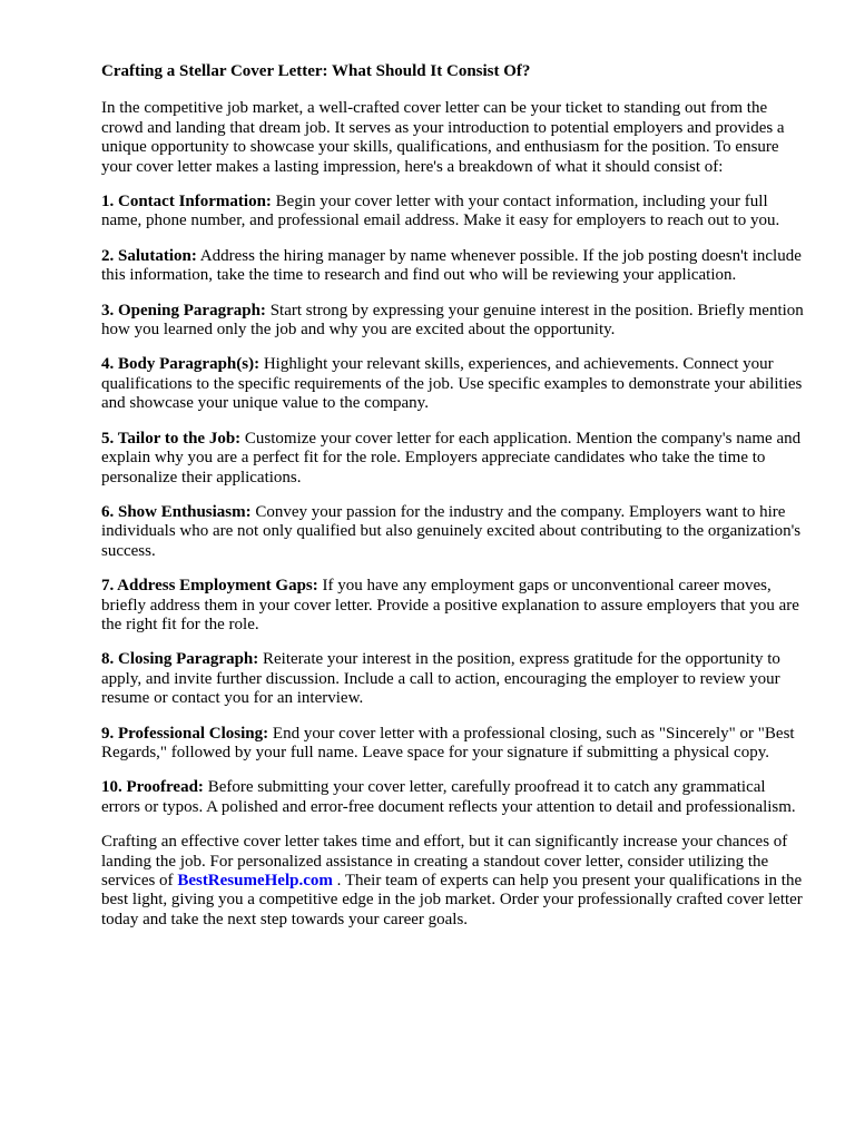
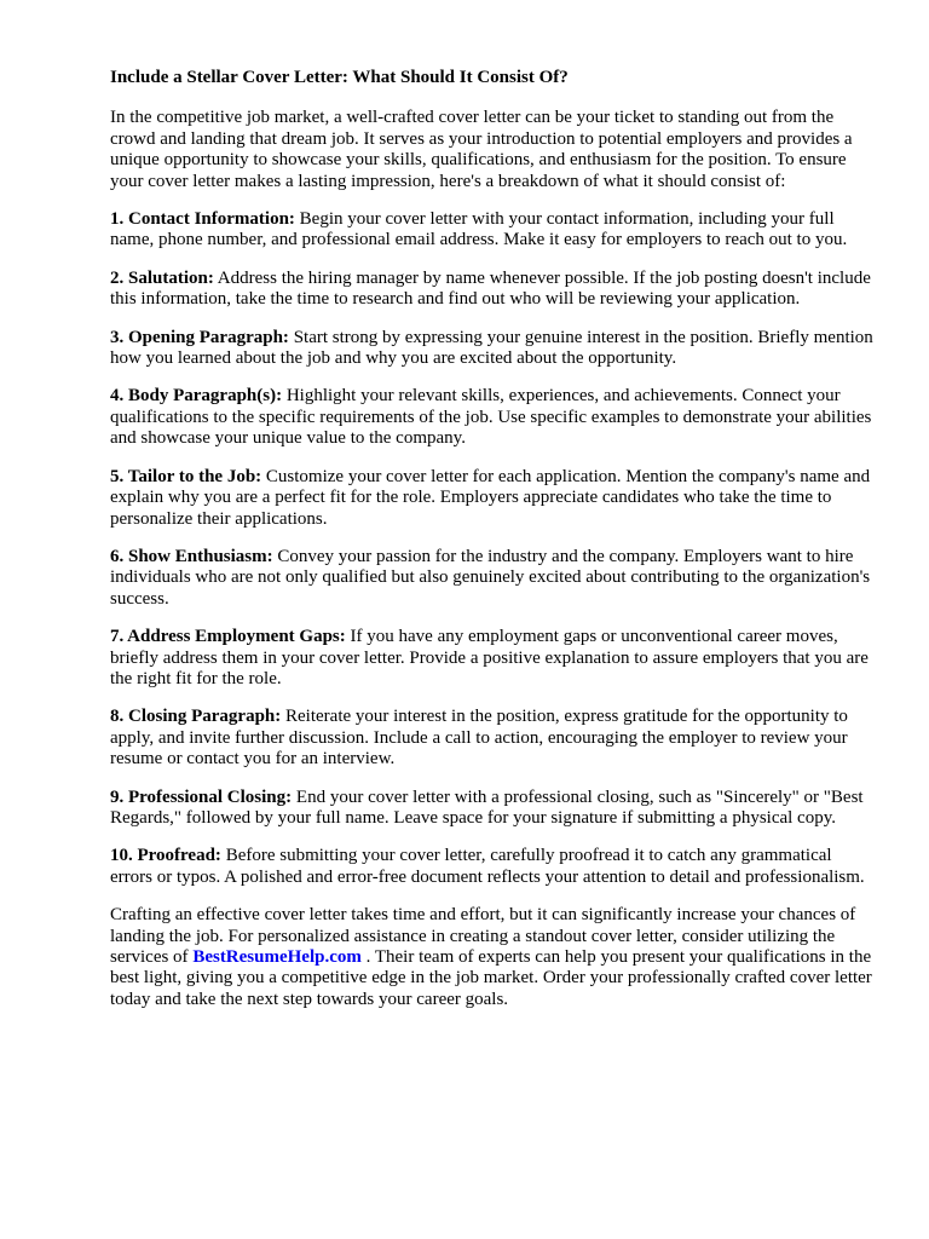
- Crafting a Stellar Cover Letter: What Should It Consist Of?
+ Include a Stellar Cover Letter: What Should It Consist Of?
  In the competitive job market, a well-crafted cover letter can be your ticket to standing out from the crowd and landing that dream job. It serves as your introduction to potential employers and provides a unique opportunity to showcase your skills, qualifications, and enthusiasm for the position. To ensure your cover letter makes a lasting impression, here's a breakdown of what it should consist of:
  1. Contact Information: Begin your cover letter with your contact information, including your full name, phone number, and professional email address. Make it easy for employers to reach out to you.
  2. Salutation: Address the hiring manager by name whenever possible. If the job posting doesn't include this information, take the time to research and find out who will be reviewing your application.
- 3. Opening Paragraph: Start strong by expressing your genuine interest in the position. Briefly mention how you learned only the job and why you are excited about the opportunity.
+ 3. Opening Paragraph: Start strong by expressing your genuine interest in the position. Briefly mention how you learned about the job and why you are excited about the opportunity.
  4. Body Paragraph(s): Highlight your relevant skills, experiences, and achievements. Connect your qualifications to the specific requirements of the job. Use specific examples to demonstrate your abilities and showcase your unique value to the company.
  5. Tailor to the Job: Customize your cover letter for each application. Mention the company's name and explain why you are a perfect fit for the role. Employers appreciate candidates who take the time to personalize their applications.
  6. Show Enthusiasm: Convey your passion for the industry and the company. Employers want to hire individuals who are not only qualified but also genuinely excited about contributing to the organization's success.
  7. Address Employment Gaps: If you have any employment gaps or unconventional career moves, briefly address them in your cover letter. Provide a positive explanation to assure employers that you are the right fit for the role.
  8. Closing Paragraph: Reiterate your interest in the position, express gratitude for the opportunity to apply, and invite further discussion. Include a call to action, encouraging the employer to review your resume or contact you for an interview.
  9. Professional Closing: End your cover letter with a professional closing, such as "Sincerely" or "Best Regards," followed by your full name. Leave space for your signature if submitting a physical copy.
  10. Proofread: Before submitting your cover letter, carefully proofread it to catch any grammatical errors or typos. A polished and error-free document reflects your attention to detail and professionalism.
  Crafting an effective cover letter takes time and effort, but it can significantly increase your chances of landing the job. For personalized assistance in creating a standout cover letter, consider utilizing the services of BestResumeHelp.com . Their team of experts can help you present your qualifications in the best light, giving you a competitive edge in the job market. Order your professionally crafted cover letter today and take the next step towards your career goals.
